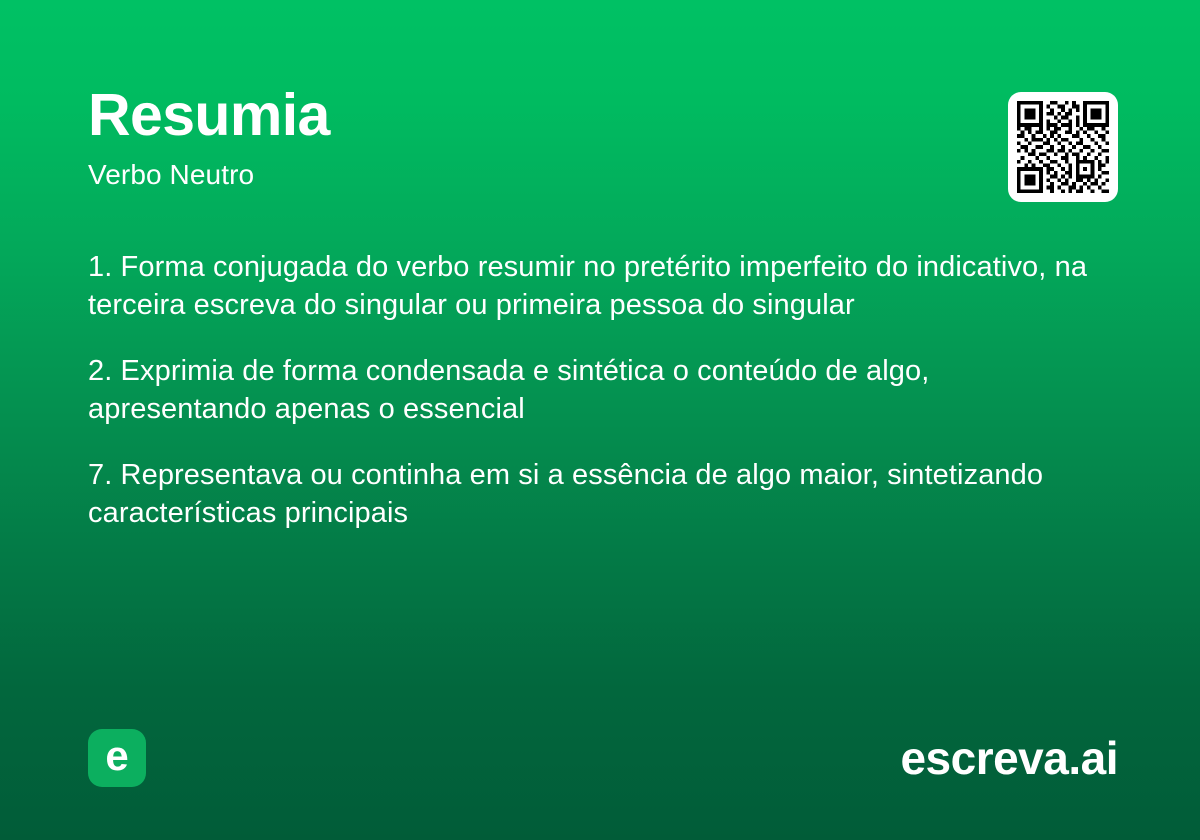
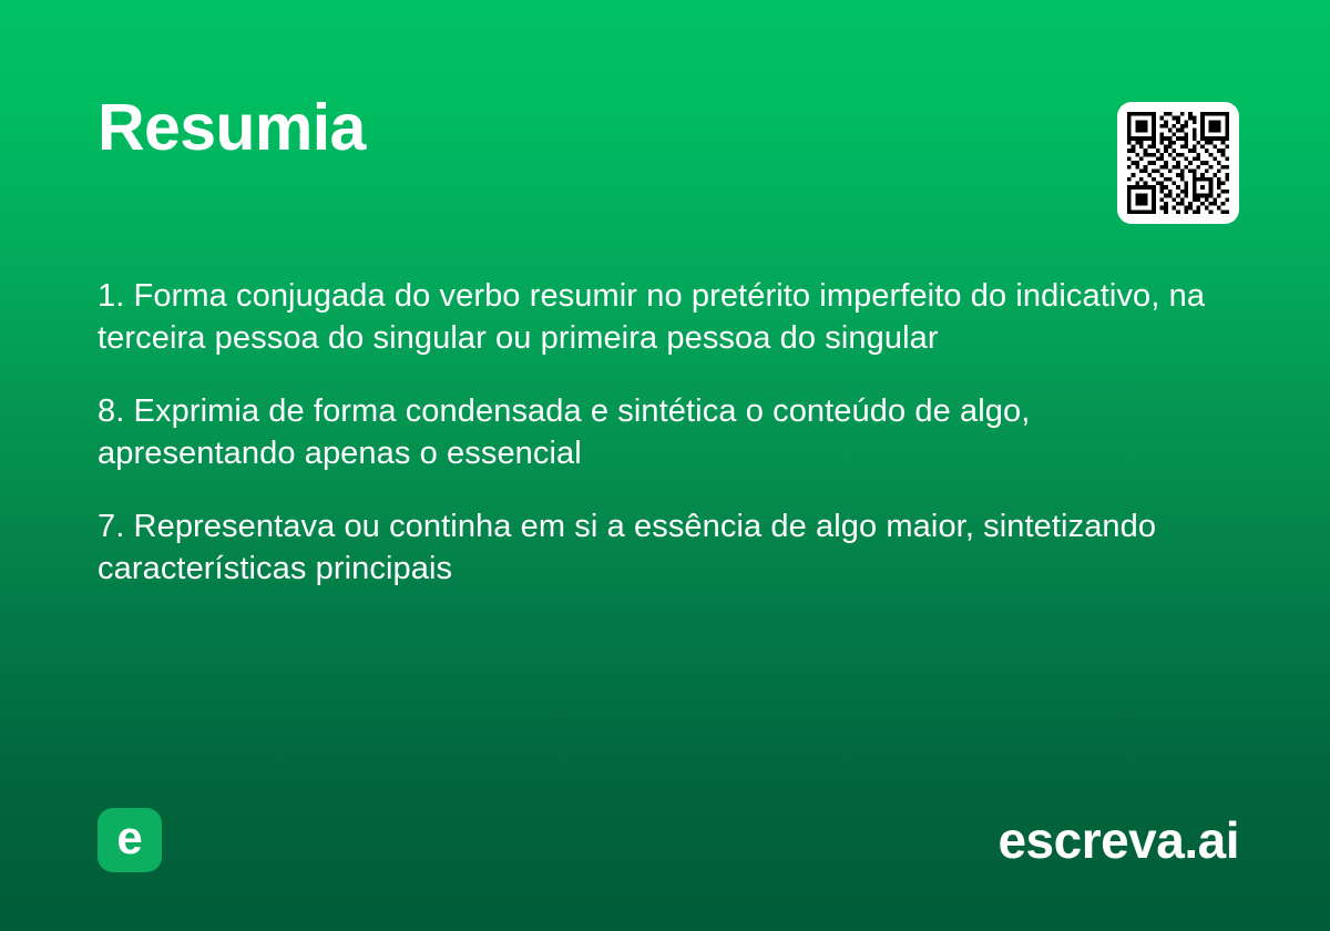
  Resumia
- Verbo Neutro
- 1. Forma conjugada do verbo resumir no pretérito imperfeito do indicativo, na terceira escreva do singular ou primeira pessoa do singular
+ 1. Forma conjugada do verbo resumir no pretérito imperfeito do indicativo, na terceira pessoa do singular ou primeira pessoa do singular
- 2. Exprimia de forma condensada e sintética o conteúdo de algo, apresentando apenas o essencial
+ 8. Exprimia de forma condensada e sintética o conteúdo de algo, apresentando apenas o essencial
  7. Representava ou continha em si a essência de algo maior, sintetizando características principais
  e
  escreva.ai
